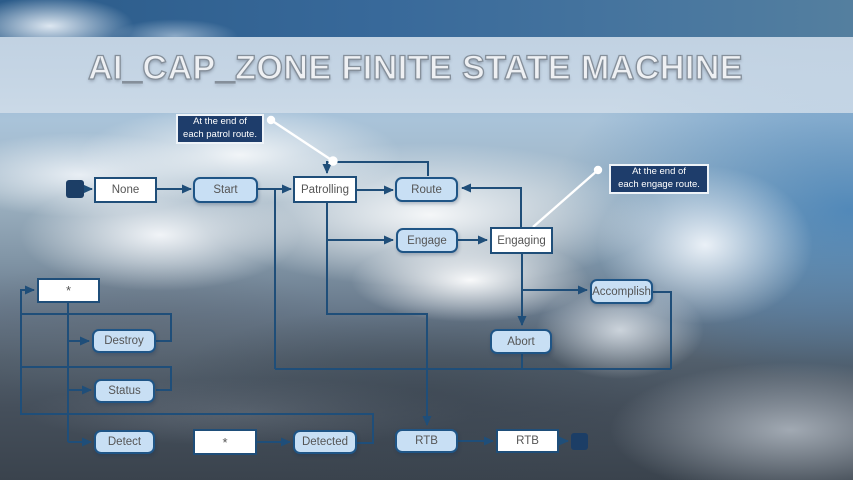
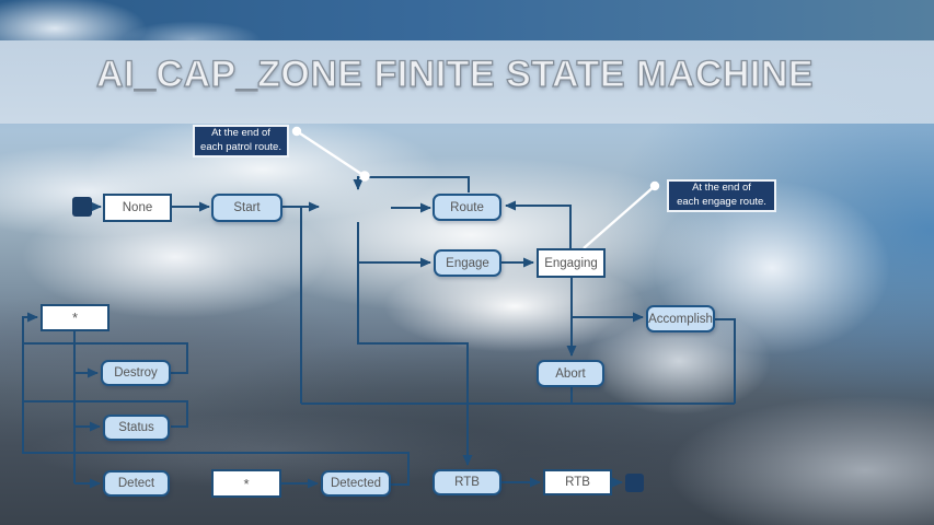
  AI_CAP_ZONE FINITE STATE MACHINE
  None
  Start
- Patrolling
  Route
  Engage
  Engaging
  Accomplish
  Abort
  *
  Destroy
  Status
  Detect
  *
  Detected
  RTB
  RTB
  At the end of
  each patrol route.
  At the end of
  each engage route.
